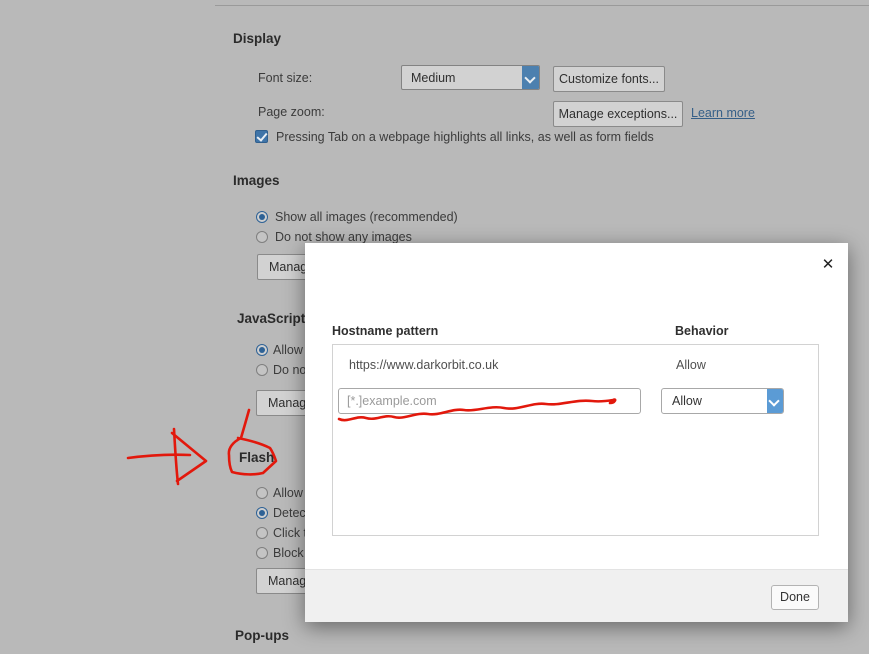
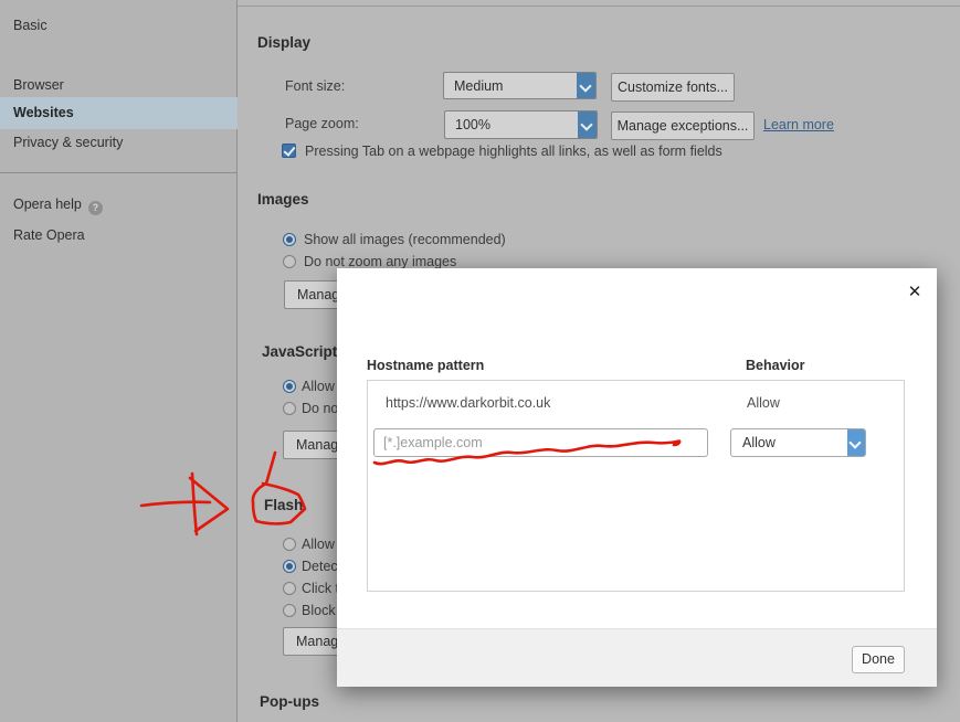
+ Basic
+ Browser
+ Websites
+ Privacy & security
+ Opera help ?
+ Rate Opera
  Display
  Font size:
  Medium
  Customize fonts...
  Page zoom:
+ 100%
  Manage exceptions...
  Learn more
  Pressing Tab on a webpage highlights all links, as well as form fields
  Images
  Show all images (recommended)
- Do not show any images
+ Do not zoom any images
  Manag
  JavaScript
  Allow
  Do no
  Manag
  Flash
  Allow
  Detec
  Click
  Block
  Manag
  Pop-ups
  ✕
  Hostname pattern
  Behavior
  https://www.darkorbit.co.uk
  Allow
  [*.]example.com
  Allow
  Done
